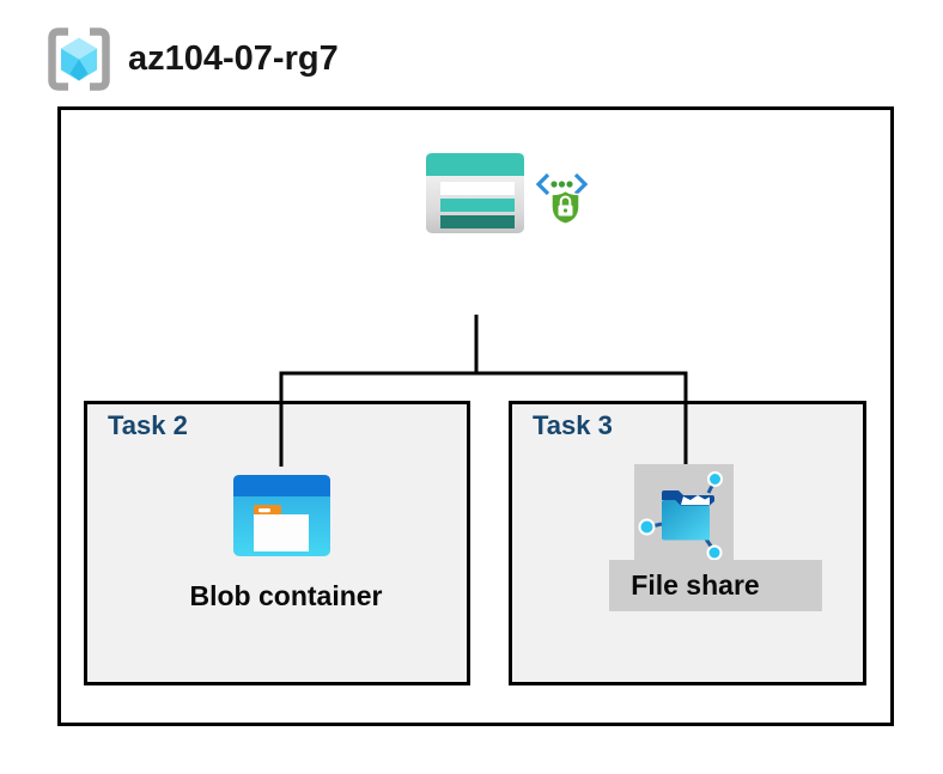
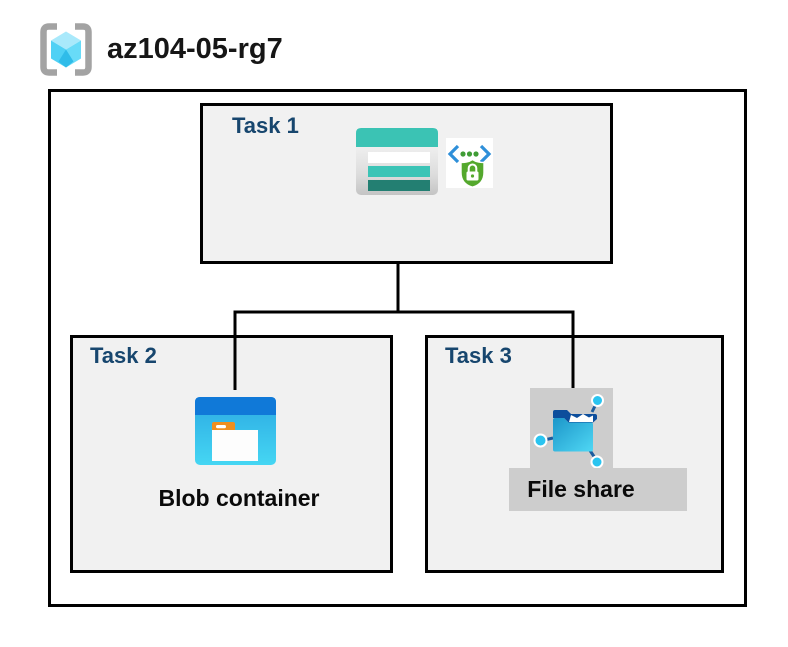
- az104-07-rg7
+ az104-05-rg7
+ Task 1
  Task 2
  Task 3
  Blob container
  File share
